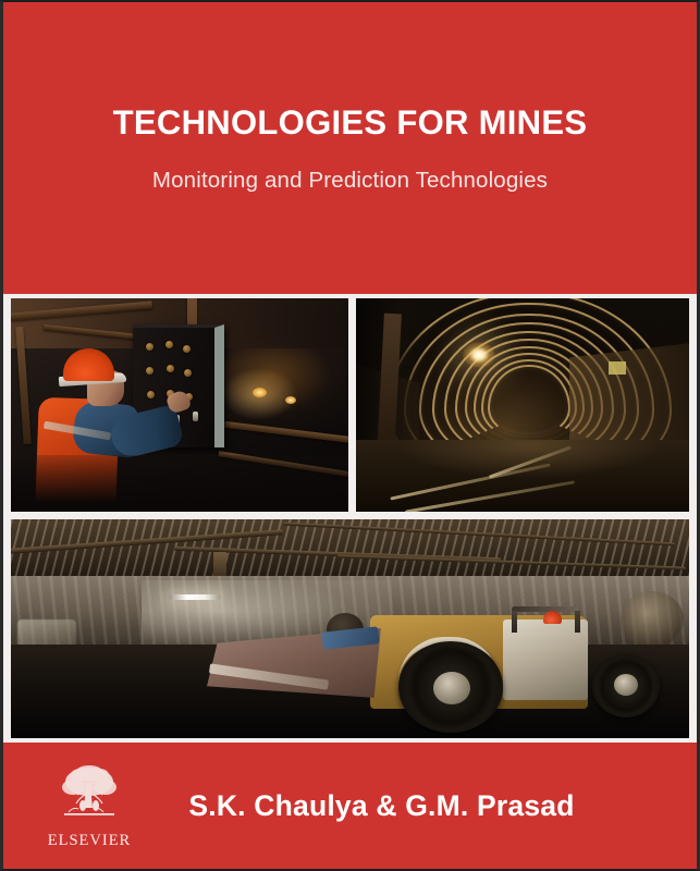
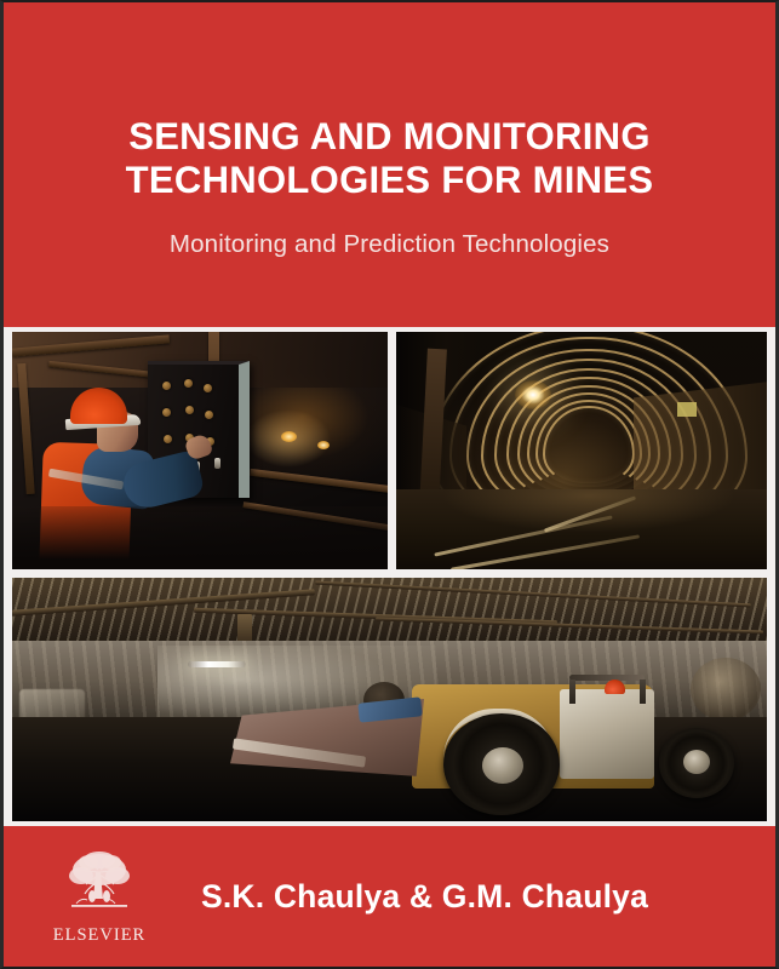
+ SENSING AND MONITORING
  TECHNOLOGIES FOR MINES
  Monitoring and Prediction Technologies
  ELSEVIER
- S.K. Chaulya & G.M. Prasad
+ S.K. Chaulya & G.M. Chaulya
